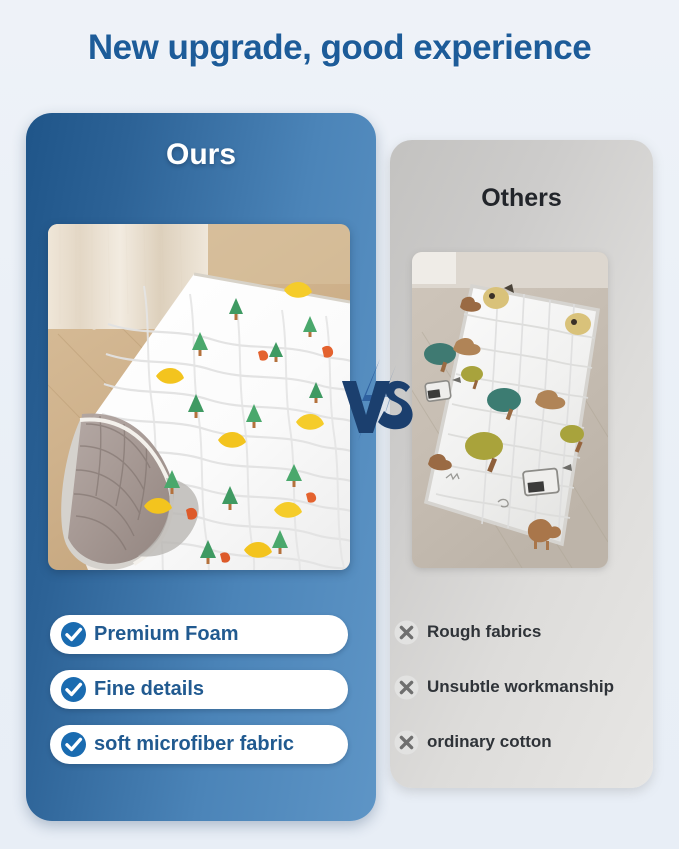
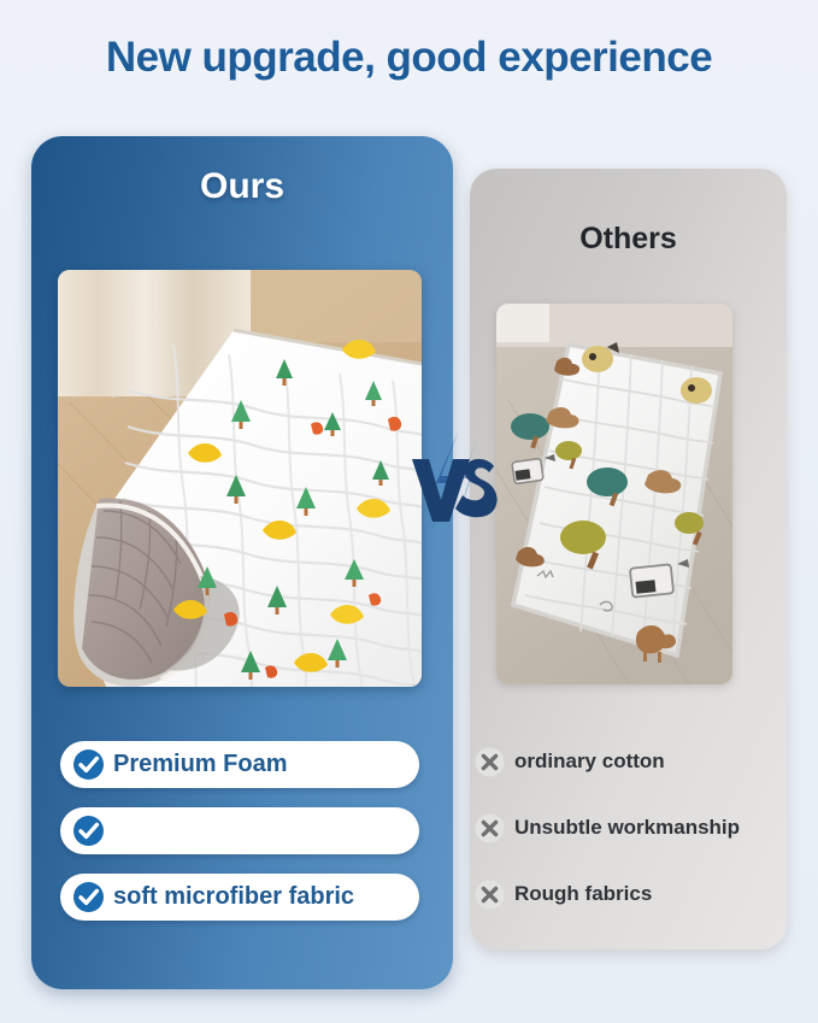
  New upgrade, good experience
  Ours
  Premium Foam
- Fine details
  soft microfiber fabric
  Others
- Rough fabrics
+ ordinary cotton
  Unsubtle workmanship
- ordinary cotton
+ Rough fabrics
